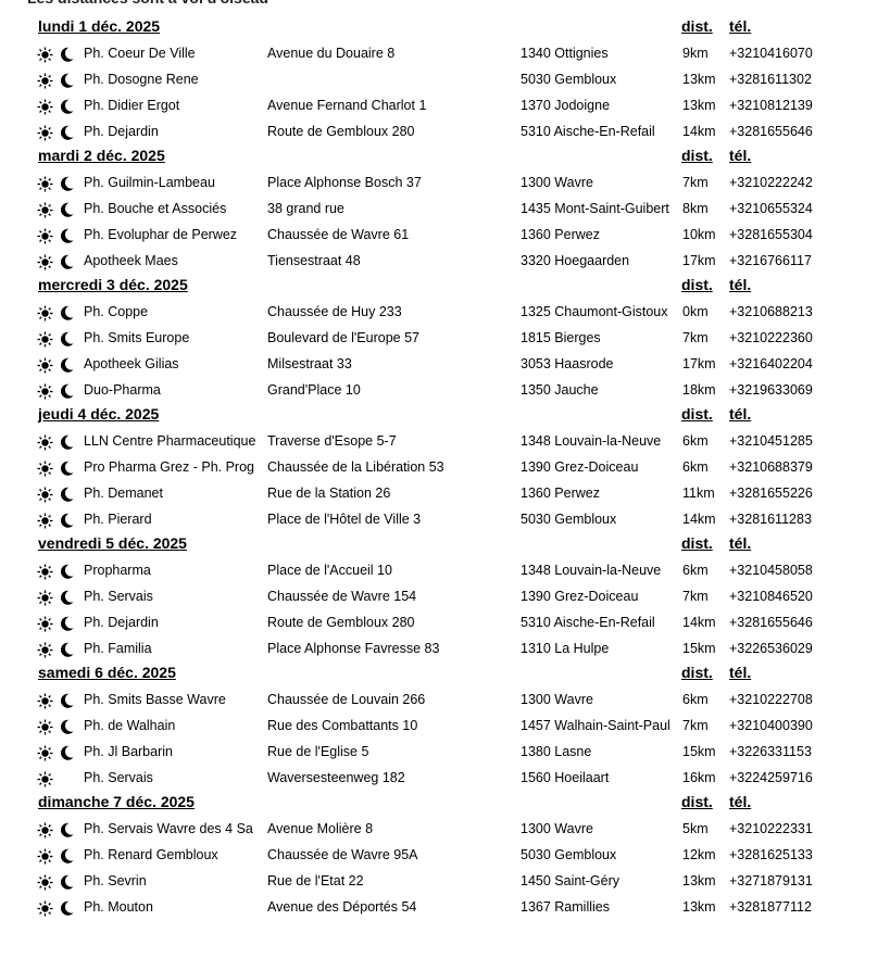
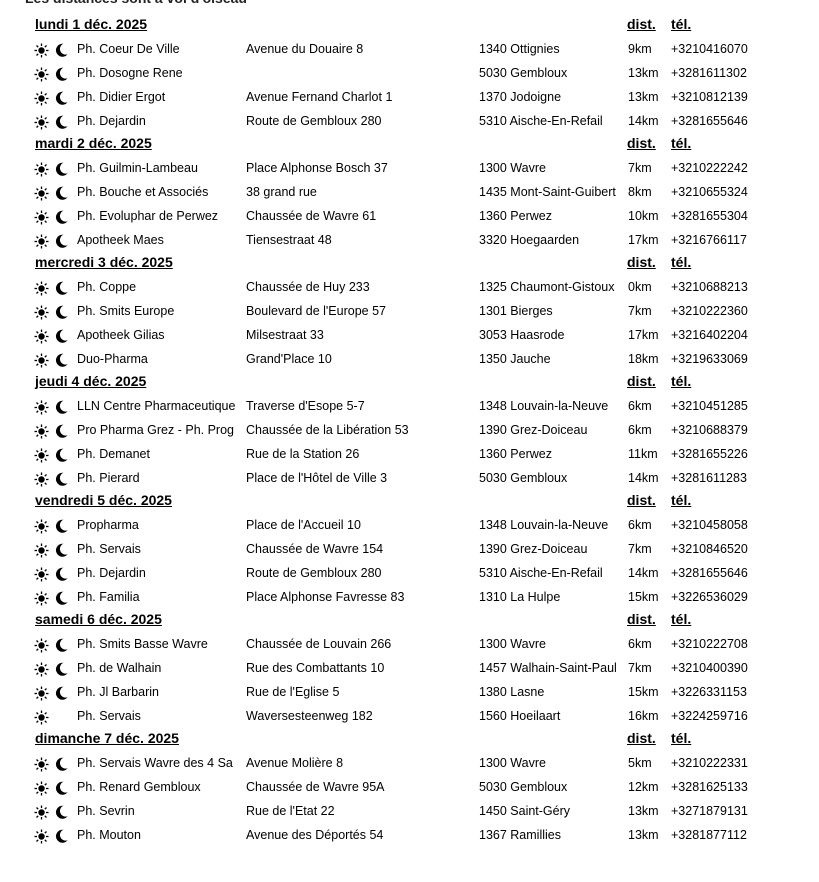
  lundi 1 déc. 2025
  dist.
  tél.
  Ph. Coeur De Ville
  Avenue du Douaire 8
  1340 Ottignies
  9km
  +3210416070
  Ph. Dosogne Rene
  5030 Gembloux
  13km
  +3281611302
  Ph. Didier Ergot
  Avenue Fernand Charlot 1
  1370 Jodoigne
  13km
  +3210812139
  Ph. Dejardin
  Route de Gembloux 280
  5310 Aische-En-Refail
  14km
  +3281655646
  mardi 2 déc. 2025
  dist.
  tél.
  Ph. Guilmin-Lambeau
  Place Alphonse Bosch 37
  1300 Wavre
  7km
  +3210222242
  Ph. Bouche et Associés
  38 grand rue
  1435 Mont-Saint-Guibert
  8km
  +3210655324
  Ph. Evoluphar de Perwez
  Chaussée de Wavre 61
  1360 Perwez
  10km
  +3281655304
  Apotheek Maes
  Tiensestraat 48
  3320 Hoegaarden
  17km
  +3216766117
  mercredi 3 déc. 2025
  dist.
  tél.
  Ph. Coppe
  Chaussée de Huy 233
  1325 Chaumont-Gistoux
  0km
  +3210688213
  Ph. Smits Europe
  Boulevard de l'Europe 57
- 1815 Bierges
+ 1301 Bierges
  7km
  +3210222360
  Apotheek Gilias
  Milsestraat 33
  3053 Haasrode
  17km
  +3216402204
  Duo-Pharma
  Grand'Place 10
  1350 Jauche
  18km
  +3219633069
  jeudi 4 déc. 2025
  dist.
  tél.
  LLN Centre Pharmaceutique
  Traverse d'Esope 5-7
  1348 Louvain-la-Neuve
  6km
  +3210451285
  Pro Pharma Grez - Ph. Prog
  Chaussée de la Libération 53
  1390 Grez-Doiceau
  6km
  +3210688379
  Ph. Demanet
  Rue de la Station 26
  1360 Perwez
  11km
  +3281655226
  Ph. Pierard
  Place de l'Hôtel de Ville 3
  5030 Gembloux
  14km
  +3281611283
  vendredi 5 déc. 2025
  dist.
  tél.
  Propharma
  Place de l'Accueil 10
  1348 Louvain-la-Neuve
  6km
  +3210458058
  Ph. Servais
  Chaussée de Wavre 154
  1390 Grez-Doiceau
  7km
  +3210846520
  Ph. Dejardin
  Route de Gembloux 280
  5310 Aische-En-Refail
  14km
  +3281655646
  Ph. Familia
  Place Alphonse Favresse 83
  1310 La Hulpe
  15km
  +3226536029
  samedi 6 déc. 2025
  dist.
  tél.
  Ph. Smits Basse Wavre
  Chaussée de Louvain 266
  1300 Wavre
  6km
  +3210222708
  Ph. de Walhain
  Rue des Combattants 10
  1457 Walhain-Saint-Paul
  7km
  +3210400390
  Ph. Jl Barbarin
  Rue de l'Eglise 5
  1380 Lasne
  15km
  +3226331153
  Ph. Servais
  Waversesteenweg 182
  1560 Hoeilaart
  16km
  +3224259716
  dimanche 7 déc. 2025
  dist.
  tél.
  Ph. Servais Wavre des 4 Sa
  Avenue Molière 8
  1300 Wavre
  5km
  +3210222331
  Ph. Renard Gembloux
  Chaussée de Wavre 95A
  5030 Gembloux
  12km
  +3281625133
  Ph. Sevrin
  Rue de l'Etat 22
  1450 Saint-Géry
  13km
  +3271879131
  Ph. Mouton
  Avenue des Déportés 54
  1367 Ramillies
  13km
  +3281877112
